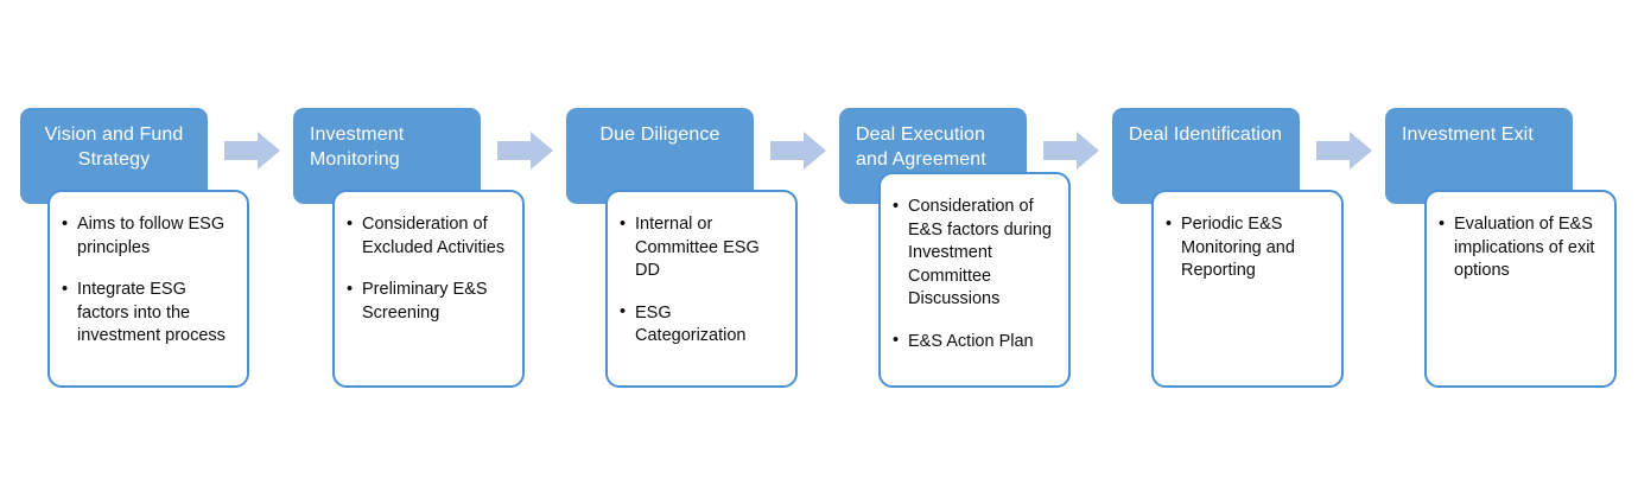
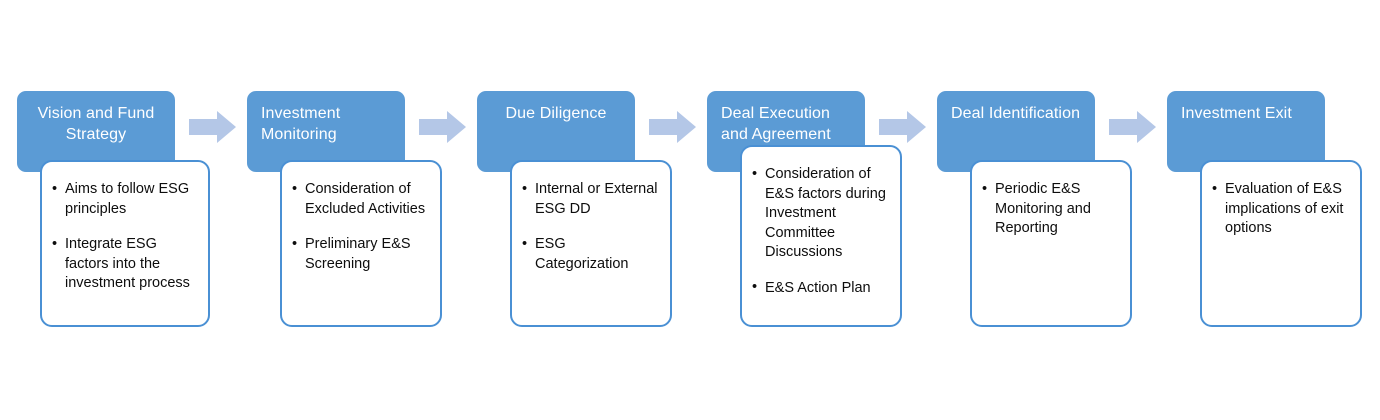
  Vision and Fund Strategy
  Aims to follow ESG principles
  Integrate ESG factors into the investment process
  Investment Monitoring
  Consideration of Excluded Activities
  Preliminary E&S Screening
  Due Diligence
- Internal or Committee ESG DD
+ Internal or External ESG DD
  ESG Categorization
  Deal Execution and Agreement
  Consideration of E&S factors during Investment Committee Discussions
  E&S Action Plan
  Deal Identification
  Periodic E&S Monitoring and Reporting
  Investment Exit
  Evaluation of E&S implications of exit options
